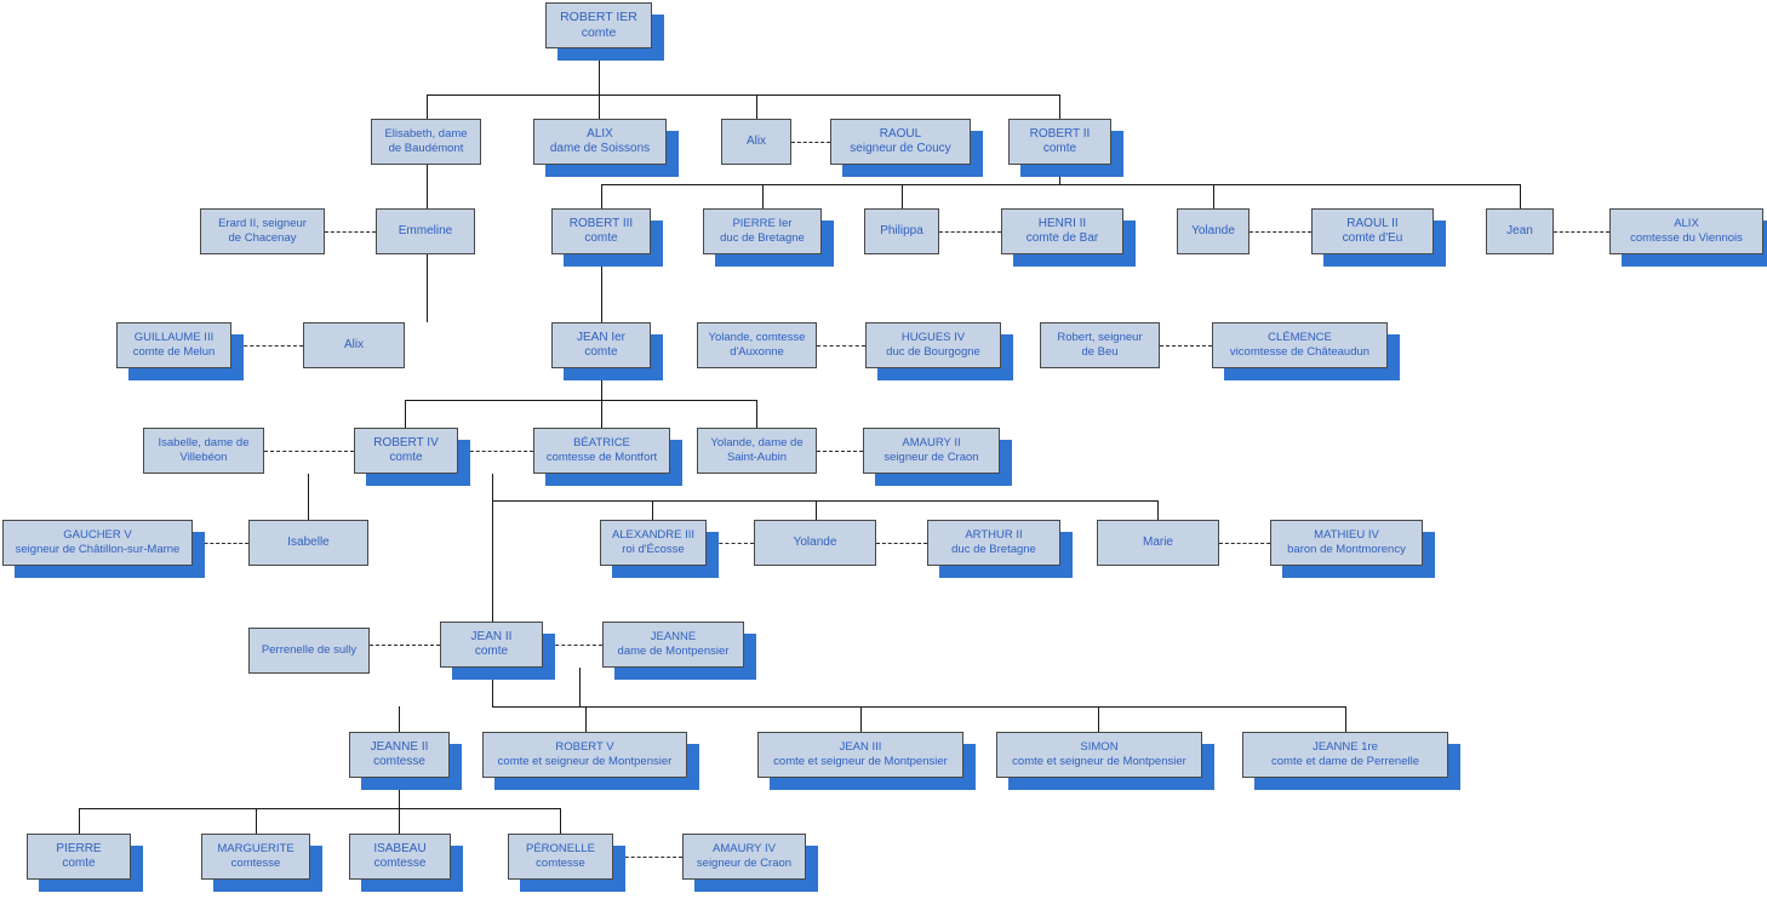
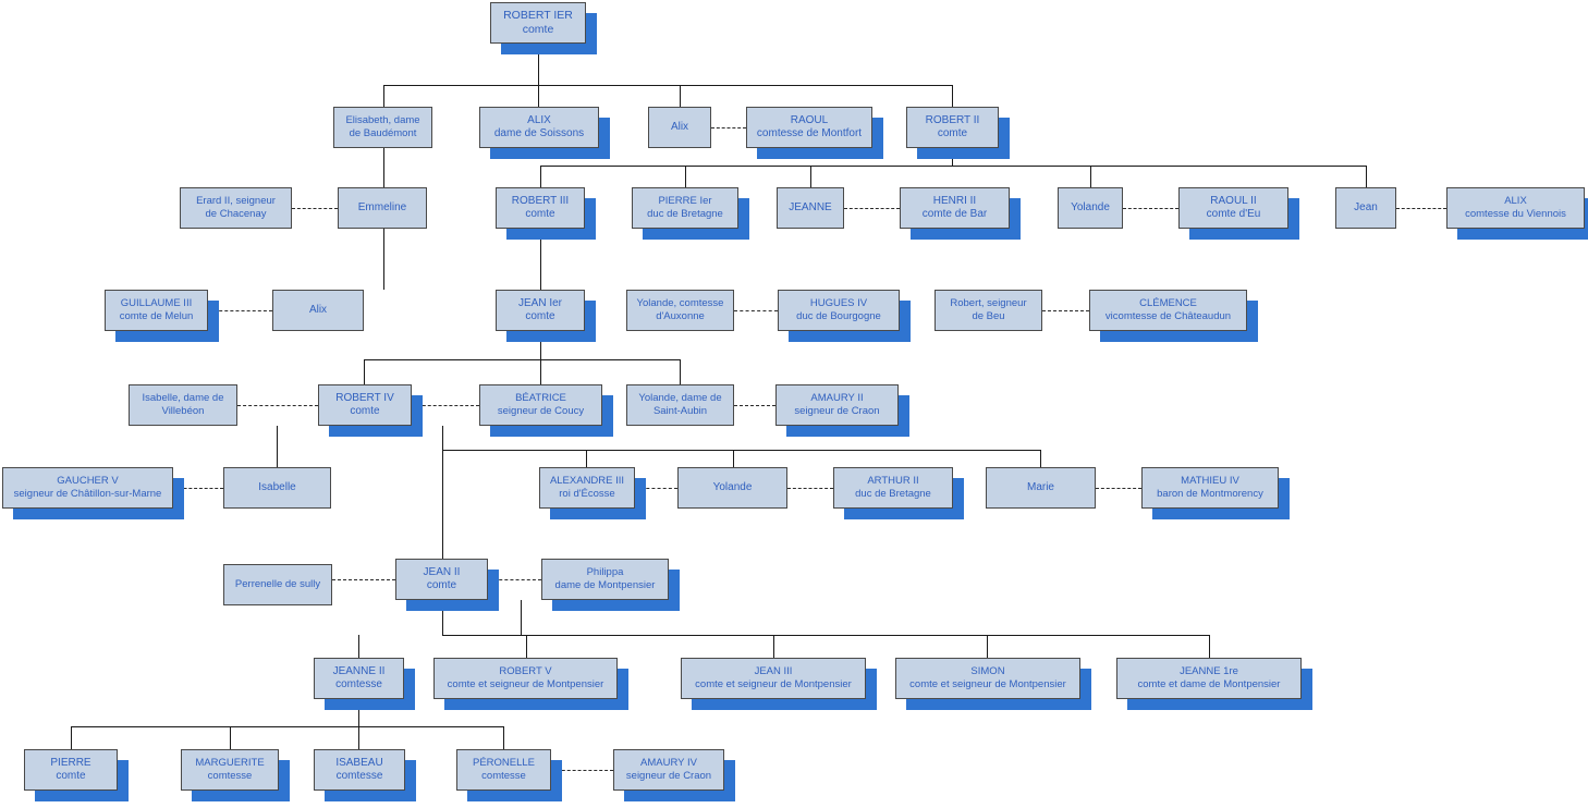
  ROBERT IER
  comte
  Elisabeth, dame
  de Baudémont
  ALIX
  dame de Soissons
  Alix
  RAOUL
- seigneur de Coucy
+ comtesse de Montfort
  ROBERT II
  comte
  Erard II, seigneur
  de Chacenay
  Emmeline
  ROBERT III
  comte
  PIERRE Ier
  duc de Bretagne
- Philippa
+ JEANNE
  HENRI II
  comte de Bar
  Yolande
  RAOUL II
  comte d'Eu
  Jean
  ALIX
  comtesse du Viennois
  GUILLAUME III
  comte de Melun
  Alix
  JEAN Ier
  comte
  Yolande, comtesse
  d'Auxonne
  HUGUES IV
  duc de Bourgogne
  Robert, seigneur
  de Beu
  CLÉMENCE
  vicomtesse de Châteaudun
  Isabelle, dame de
  Villebéon
  ROBERT IV
  comte
  BÉATRICE
- comtesse de Montfort
+ seigneur de Coucy
  Yolande, dame de
  Saint-Aubin
  AMAURY II
  seigneur de Craon
  GAUCHER V
  seigneur de Châtillon-sur-Marne
  Isabelle
  ALEXANDRE III
  roi d'Écosse
  Yolande
  ARTHUR II
  duc de Bretagne
  Marie
  MATHIEU IV
  baron de Montmorency
  Perrenelle de sully
  JEAN II
  comte
- JEANNE
+ Philippa
  dame de Montpensier
  JEANNE II
  comtesse
  ROBERT V
  comte et seigneur de Montpensier
  JEAN III
  comte et seigneur de Montpensier
  SIMON
  comte et seigneur de Montpensier
  JEANNE 1re
- comte et dame de Perrenelle
+ comte et dame de Montpensier
  PIERRE
  comte
  MARGUERITE
  comtesse
  ISABEAU
  comtesse
  PÉRONELLE
  comtesse
  AMAURY IV
  seigneur de Craon
